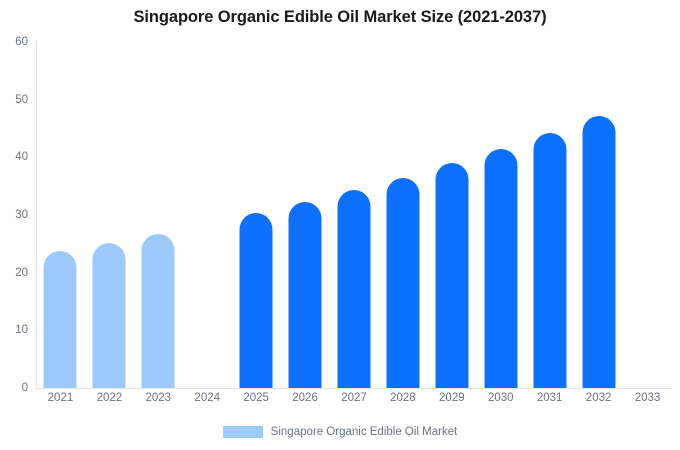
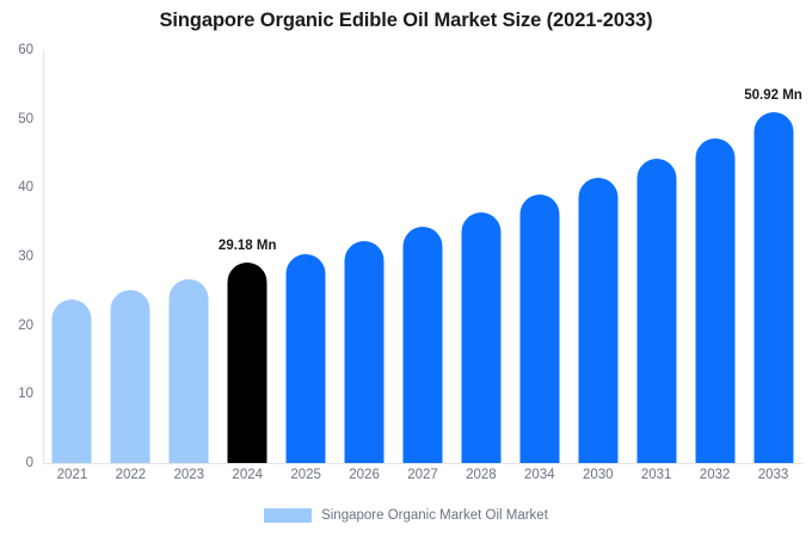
- Singapore Organic Edible Oil Market Size (2021-2037)
+ Singapore Organic Edible Oil Market Size (2021-2033)
  0
  10
  20
  30
  40
  50
  60
+ 29.18 Mn
+ 50.92 Mn
  2021
  2022
  2023
  2024
  2025
  2026
  2027
  2028
- 2029
+ 2034
  2030
  2031
  2032
  2033
- Singapore Organic Edible Oil Market
+ Singapore Organic Market Oil Market
